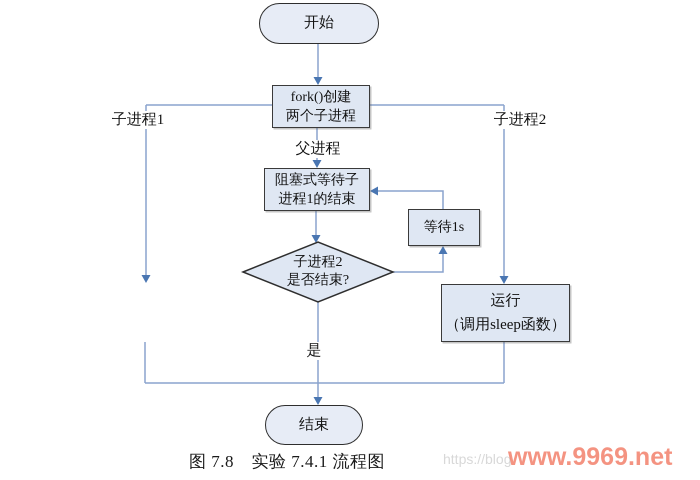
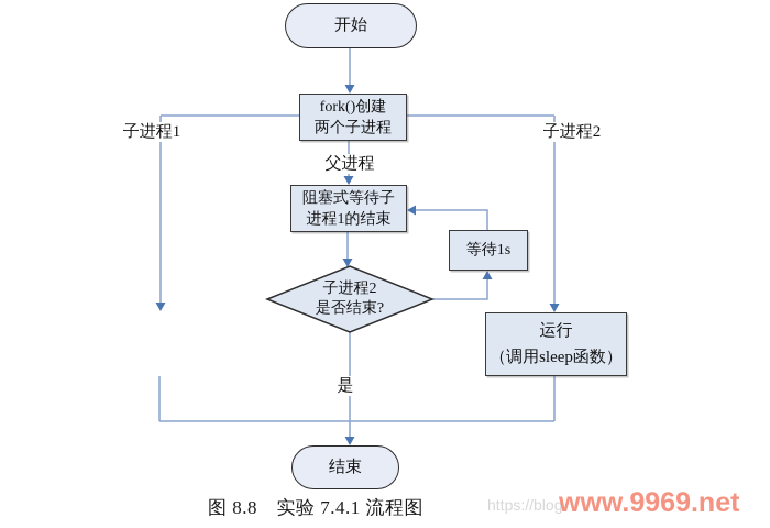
  开始
  fork()创建
  两个子进程
  阻塞式等待子
  进程1的结束
  等待1s
  子进程2
  是否结束?
  运行
  （调用sleep函数）
  结束
  子进程1
  父进程
  子进程2
  是
- 图 7.8 实验 7.4.1 流程图
+ 图 8.8 实验 7.4.1 流程图
  https://blog
  www.9969.net
